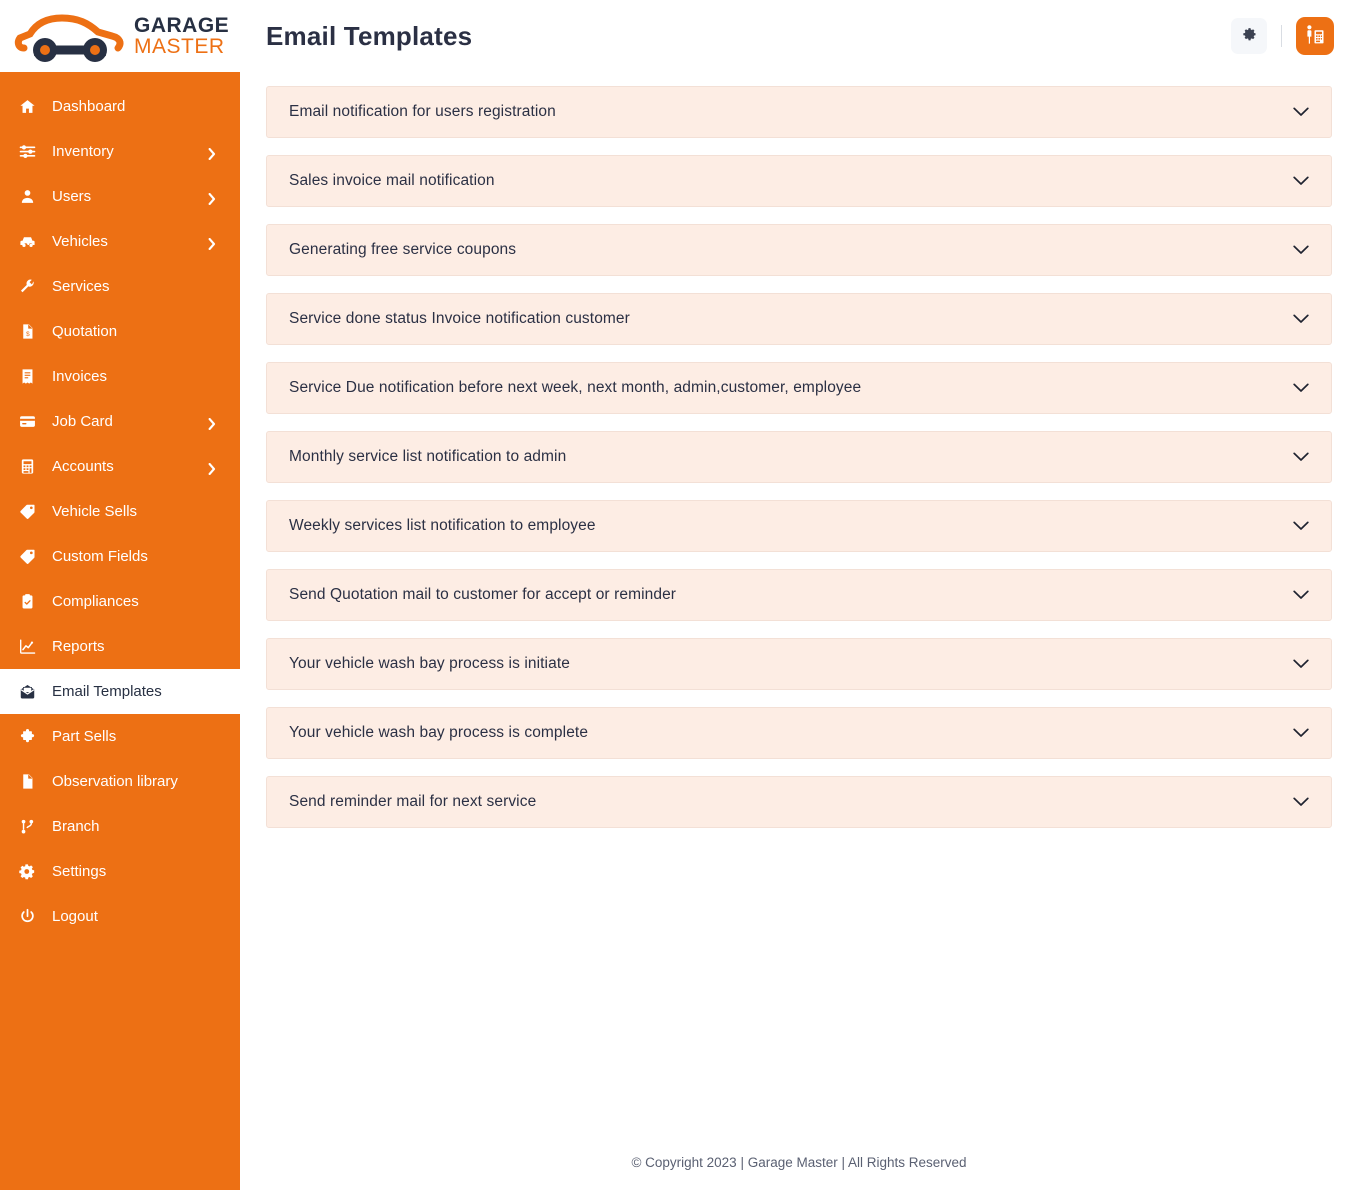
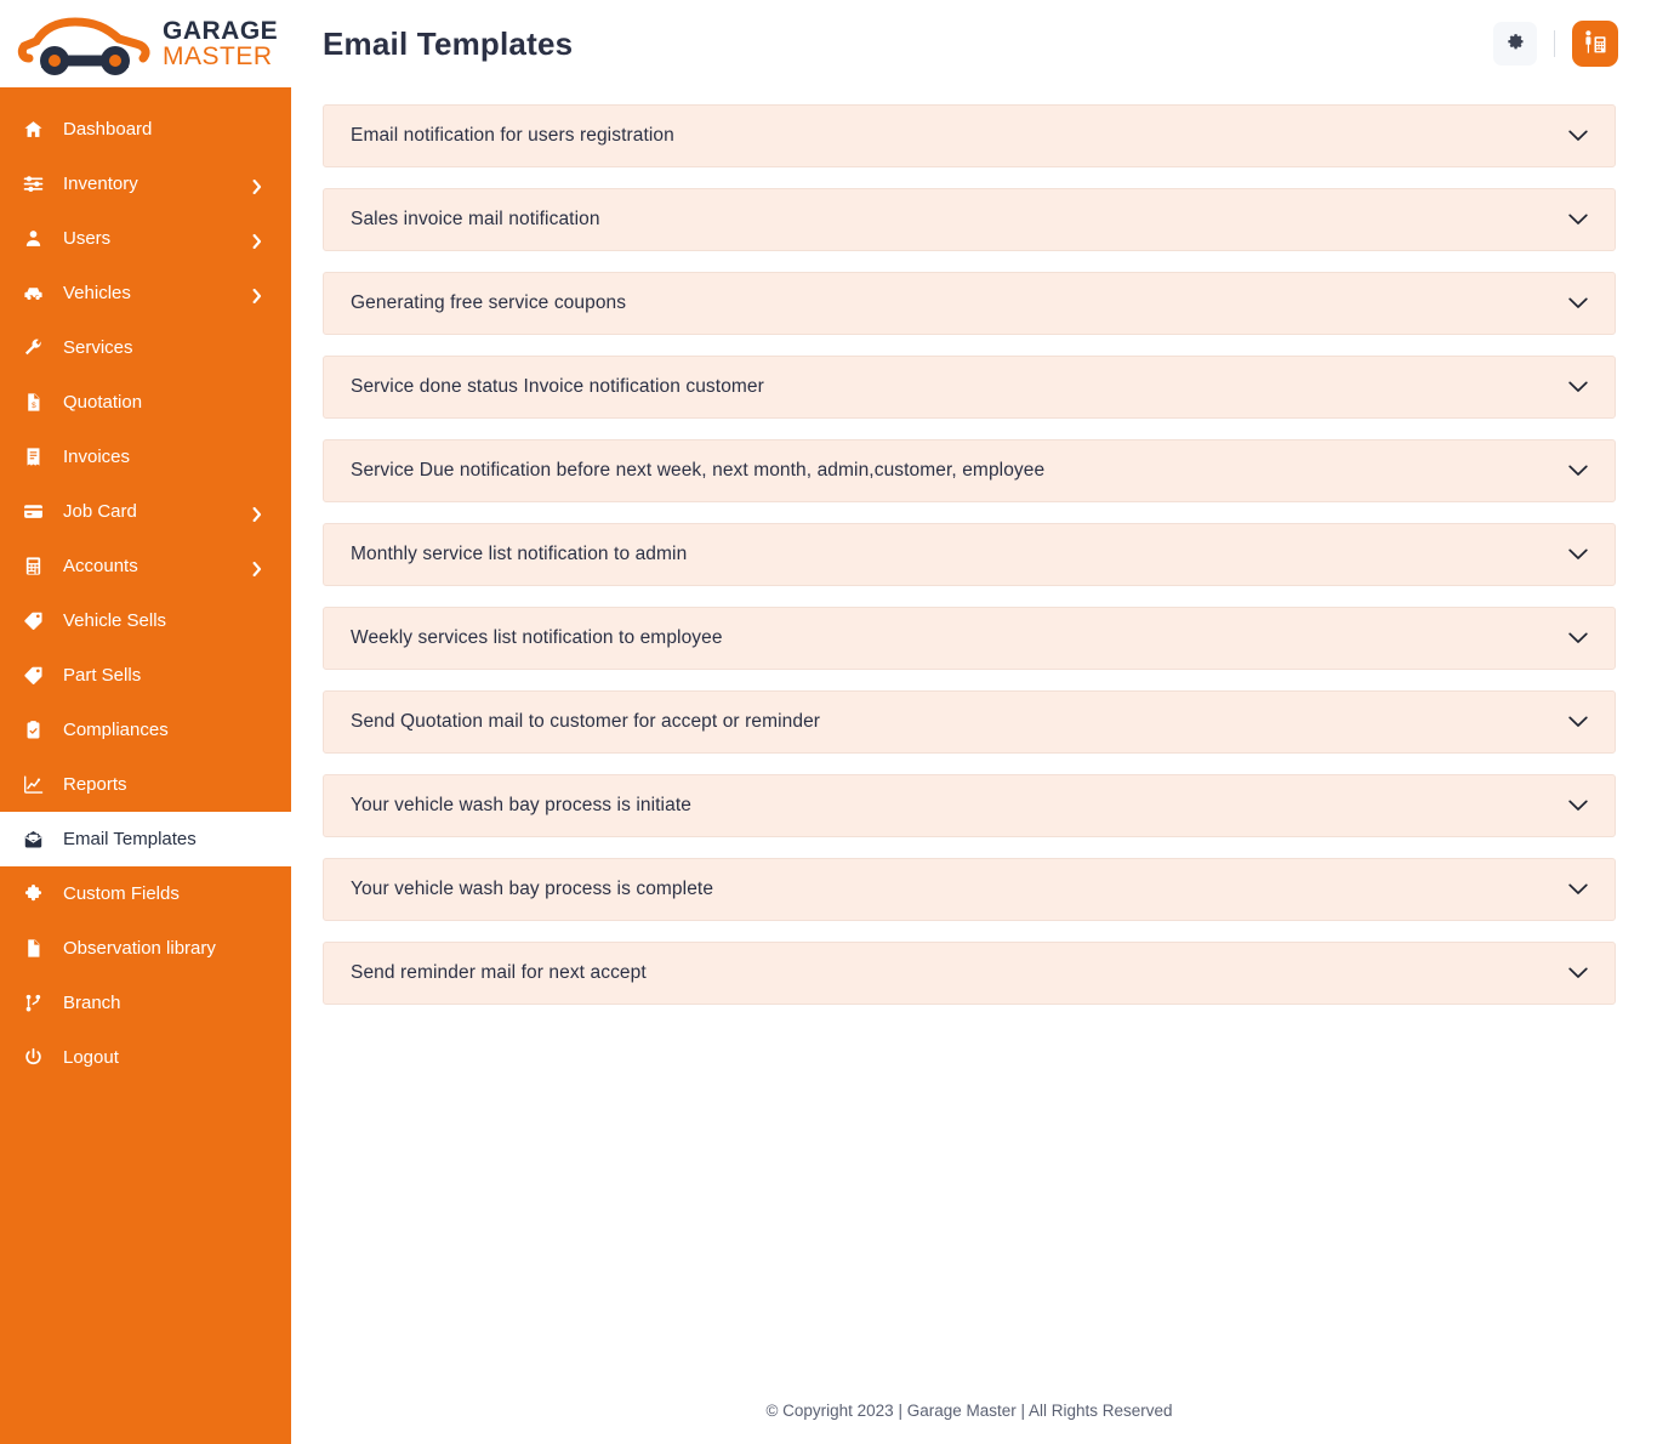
  GARAGE
  MASTER
  Dashboard
  Inventory
  Users
  Vehicles
  Services
  Quotation
  Invoices
  Job Card
  Accounts
  Vehicle Sells
- Custom Fields
+ Part Sells
  Compliances
  Reports
  Email Templates
- Part Sells
+ Custom Fields
  Observation library
  Branch
- Settings
  Logout
  Email Templates
  Email notification for users registration
  Sales invoice mail notification
  Generating free service coupons
  Service done status Invoice notification customer
  Service Due notification before next week, next month, admin,customer, employee
  Monthly service list notification to admin
  Weekly services list notification to employee
  Send Quotation mail to customer for accept or reminder
  Your vehicle wash bay process is initiate
  Your vehicle wash bay process is complete
- Send reminder mail for next service
+ Send reminder mail for next accept
  © Copyright 2023 | Garage Master | All Rights Reserved
